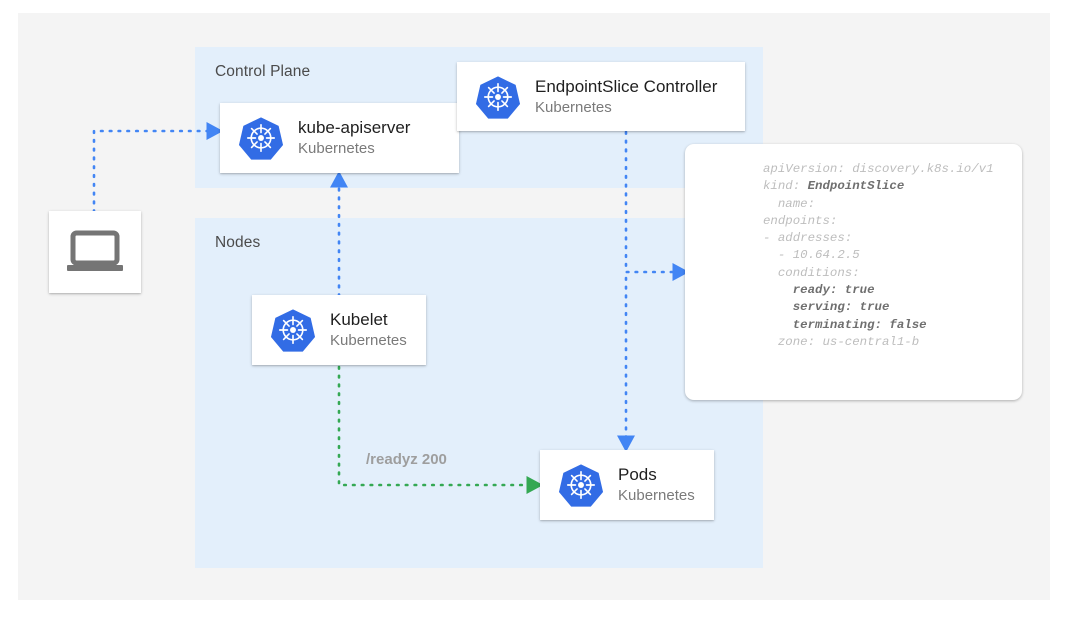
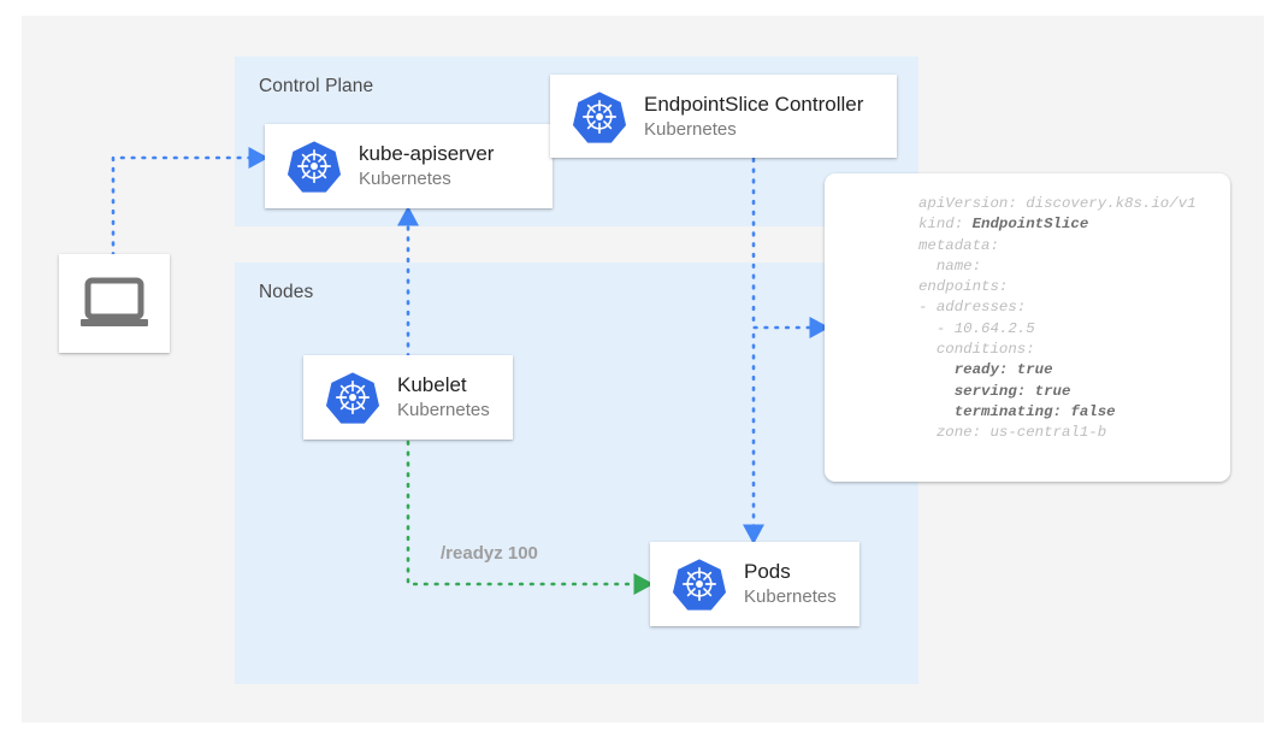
  Control Plane
  Nodes
- /readyz 200
+ /readyz 100
  kube-apiserver
  Kubernetes
  EndpointSlice Controller
  Kubernetes
  Kubelet
  Kubernetes
  Pods
  Kubernetes
  apiVersion: discovery.k8s.io/v1
  kind: EndpointSlice
+ metadata:
  name:
  endpoints:
  - addresses:
  - 10.64.2.5
  conditions:
  ready: true
  serving: true
  terminating: false
  zone: us-central1-b
